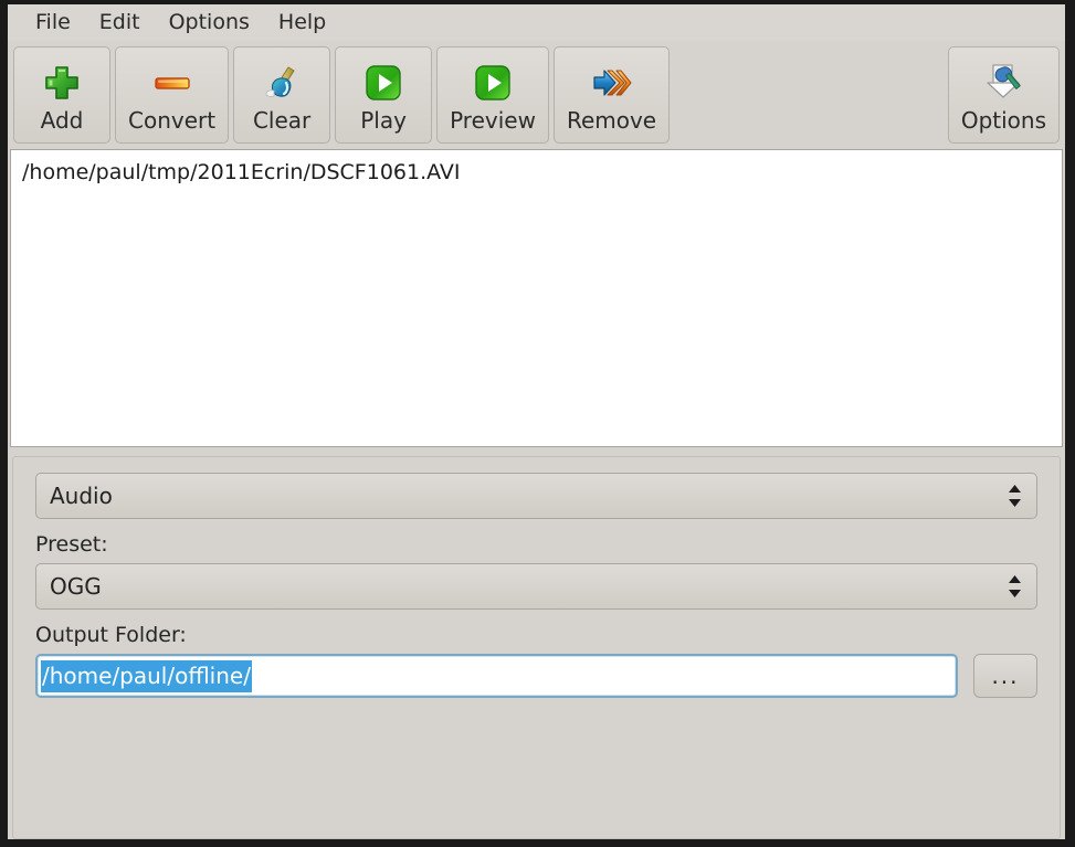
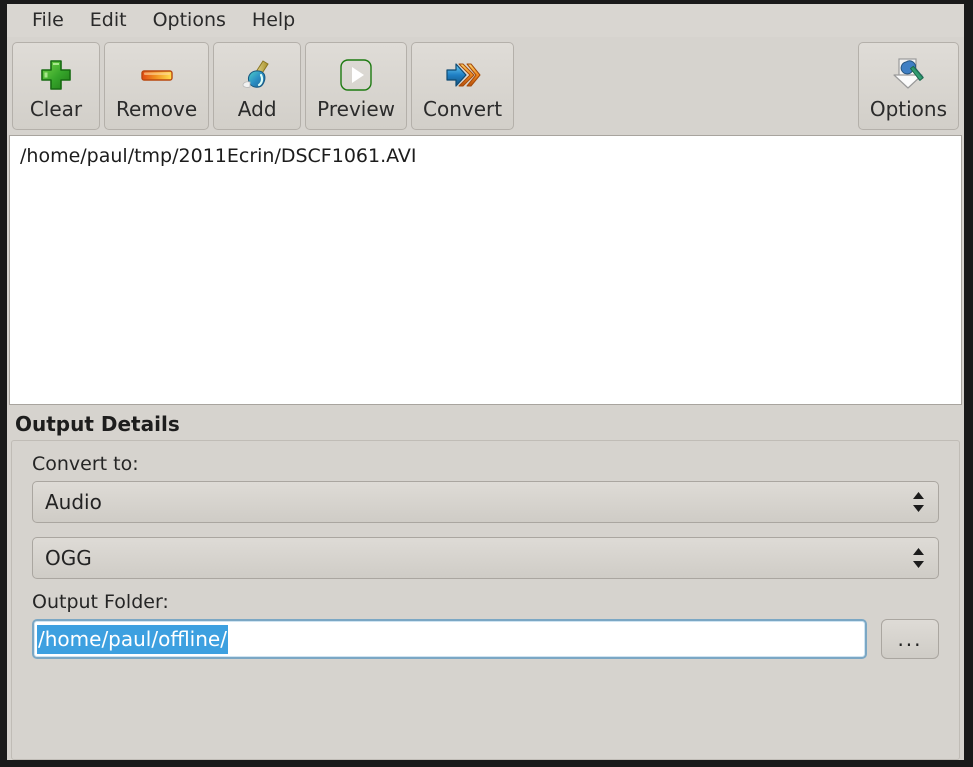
  File
  Edit
  Options
  Help
- Add
+ Clear
- Convert
+ Remove
- Clear
+ Add
- Play
  Preview
- Remove
+ Convert
  Options
  /home/paul/tmp/2011Ecrin/DSCF1061.AVI
+ Output Details
+ Convert to:
  Audio
- Preset:
  OGG
  Output Folder:
  /home/paul/offline/
  ...
